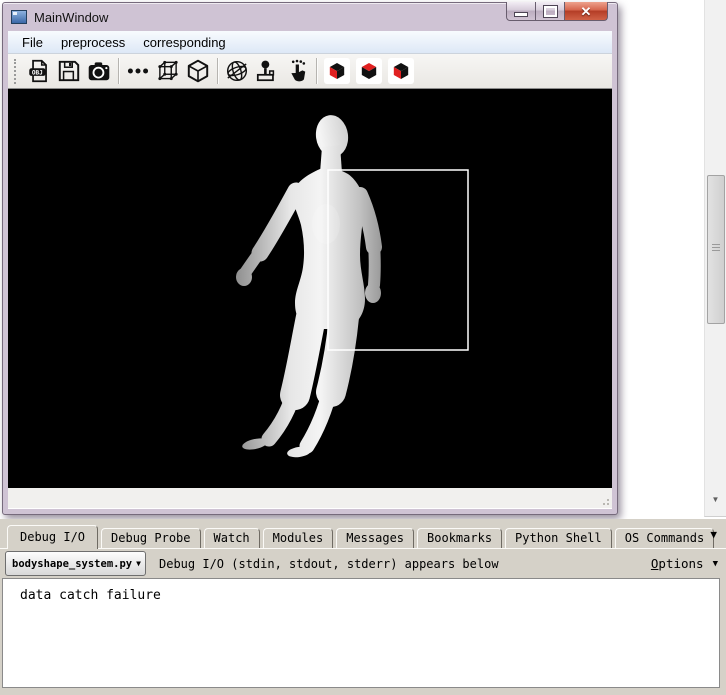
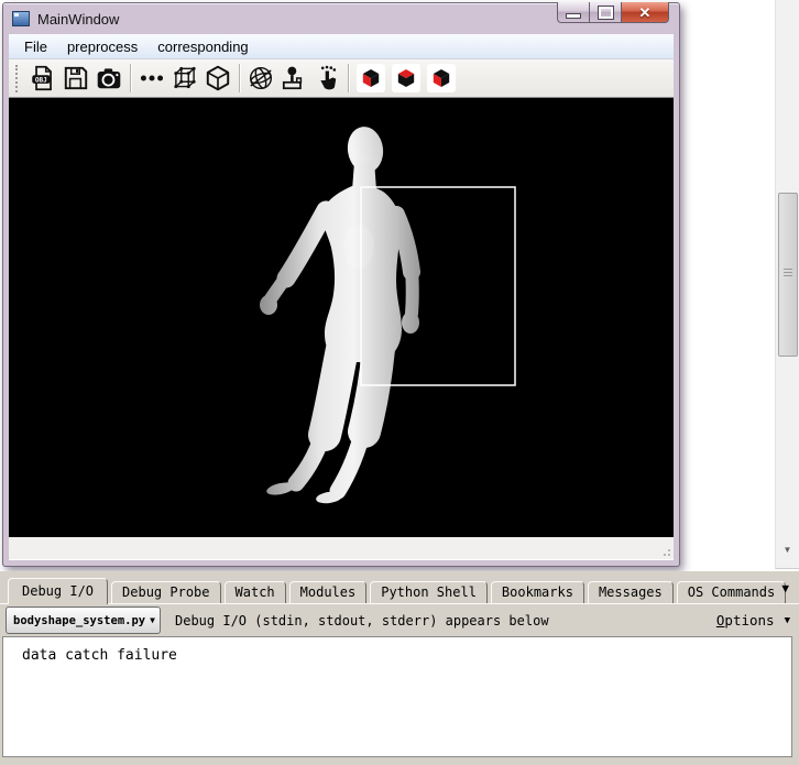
  MainWindow
  ✕
  File
  preprocess
  corresponding
  ▼
  Debug I/O
  Debug Probe
  Watch
  Modules
- Messages
+ Python Shell
  Bookmarks
- Python Shell
+ Messages
  OS Commands
  ▼
  bodyshape_system.py
  ▼
  Debug I/O (stdin, stdout, stderr) appears below
  O
  ptions
  ▼
  data catch failure
